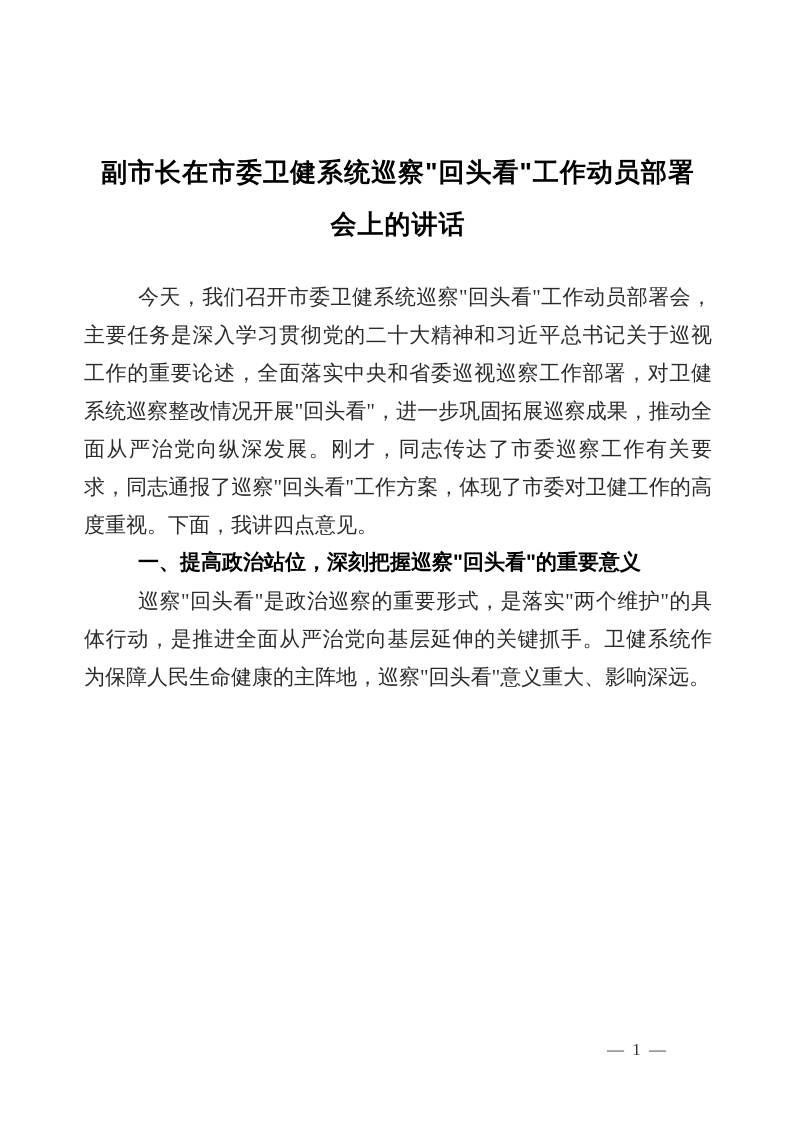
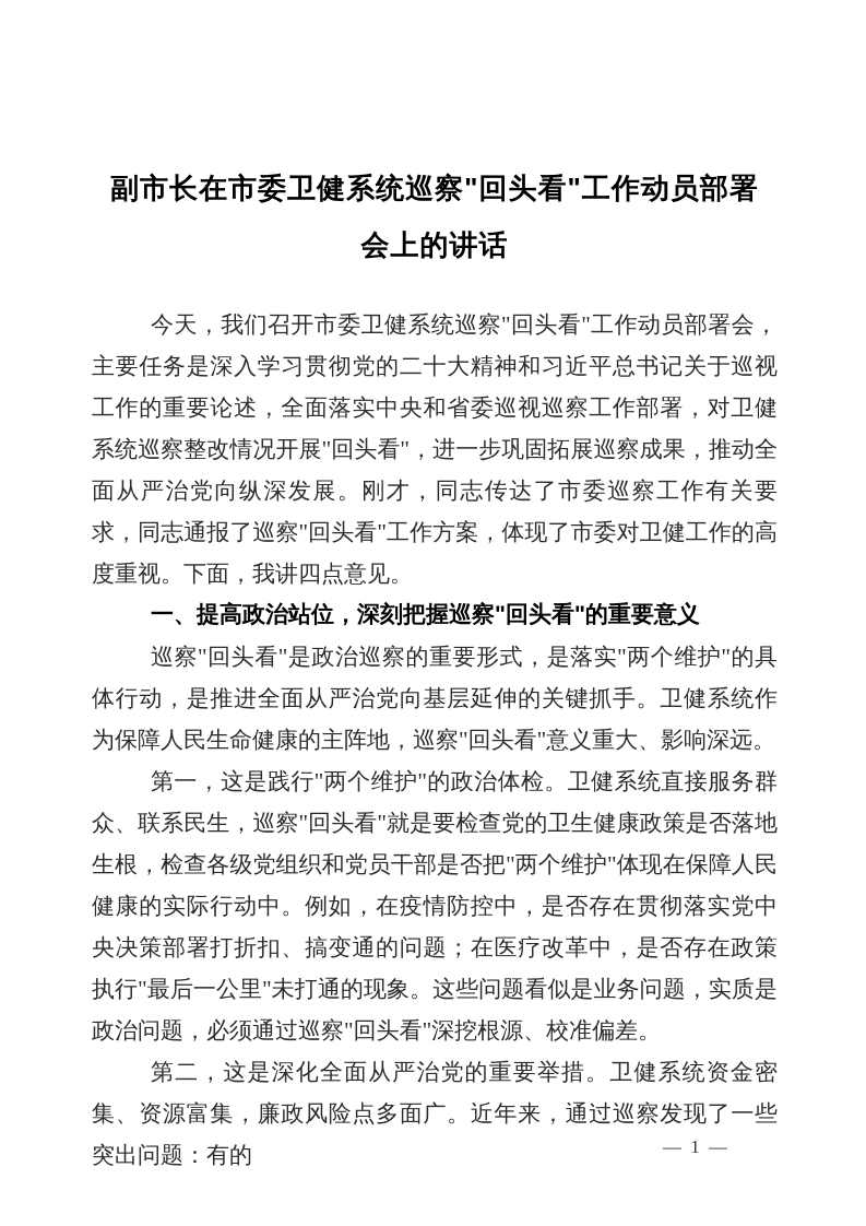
  副市长在市委卫健系统巡察"回头看"工作动员部署会上的讲话
  今天，我们召开市委卫健系统巡察"回头看"工作动员部署会，主要任务是深入学习贯彻党的二十大精神和习近平总书记关于巡视工作的重要论述，全面落实中央和省委巡视巡察工作部署，对卫健系统巡察整改情况开展"回头看"，进一步巩固拓展巡察成果，推动全面从严治党向纵深发展。刚才，同志传达了市委巡察工作有关要求，同志通报了巡察"回头看"工作方案，体现了市委对卫健工作的高度重视。下面，我讲四点意见。
  一、提高政治站位，深刻把握巡察"回头看"的重要意义
  巡察"回头看"是政治巡察的重要形式，是落实"两个维护"的具体行动，是推进全面从严治党向基层延伸的关键抓手。卫健系统作为保障人民生命健康的主阵地，巡察"回头看"意义重大、影响深远。
+ 第一，这是践行"两个维护"的政治体检。卫健系统直接服务群众、联系民生，巡察"回头看"就是要检查党的卫生健康政策是否落地生根，检查各级党组织和党员干部是否把"两个维护"体现在保障人民健康的实际行动中。例如，在疫情防控中，是否存在贯彻落实党中央决策部署打折扣、搞变通的问题；在医疗改革中，是否存在政策执行"最后一公里"未打通的现象。这些问题看似是业务问题，实质是政治问题，必须通过巡察"回头看"深挖根源、校准偏差。
+ 第二，这是深化全面从严治党的重要举措。卫健系统资金密集、资源富集，廉政风险点多面广。近年来，通过巡察发现了一些突出问题：有的
  — 1 —
